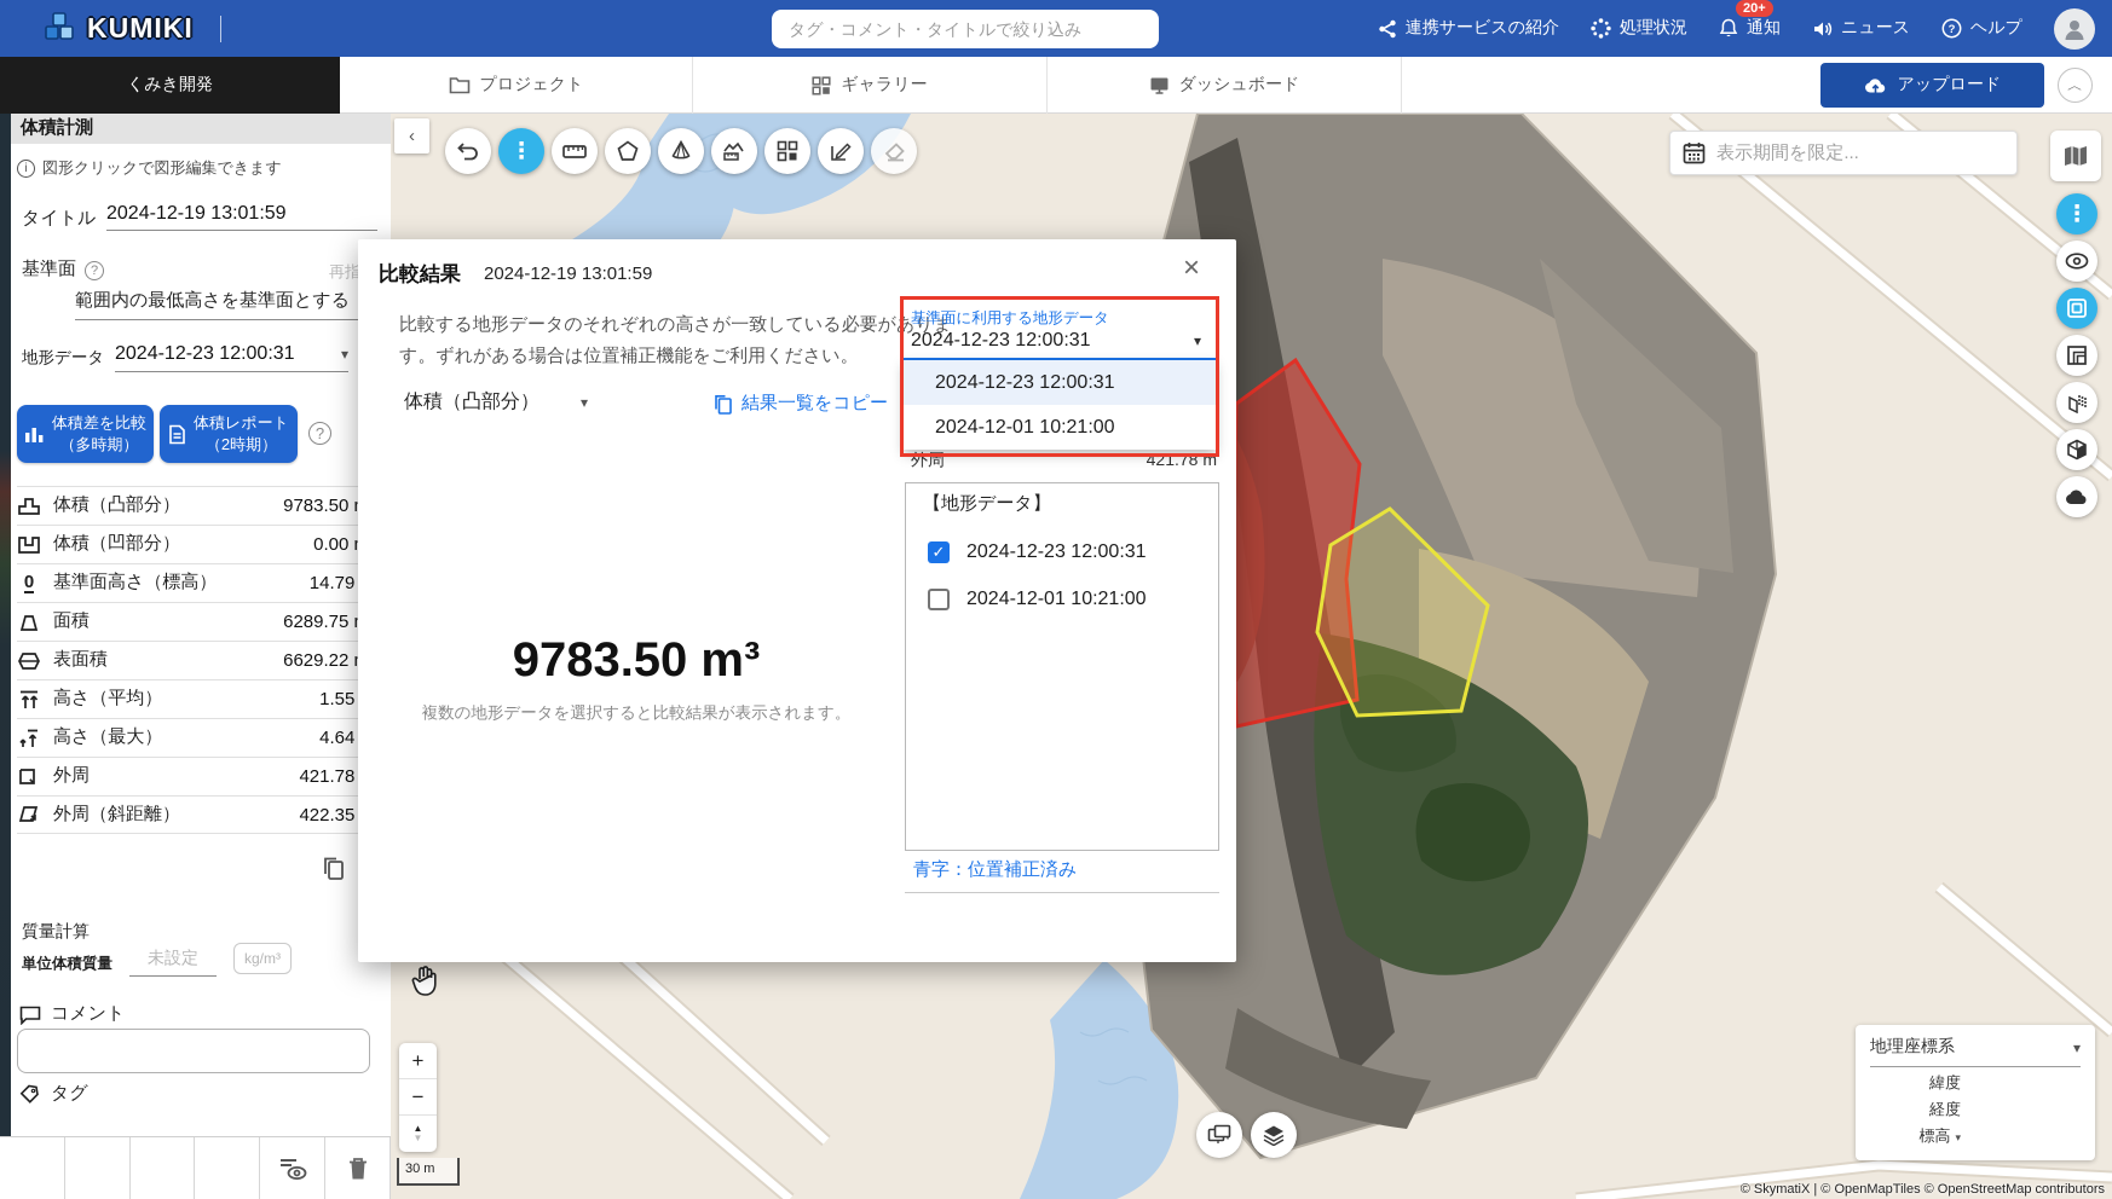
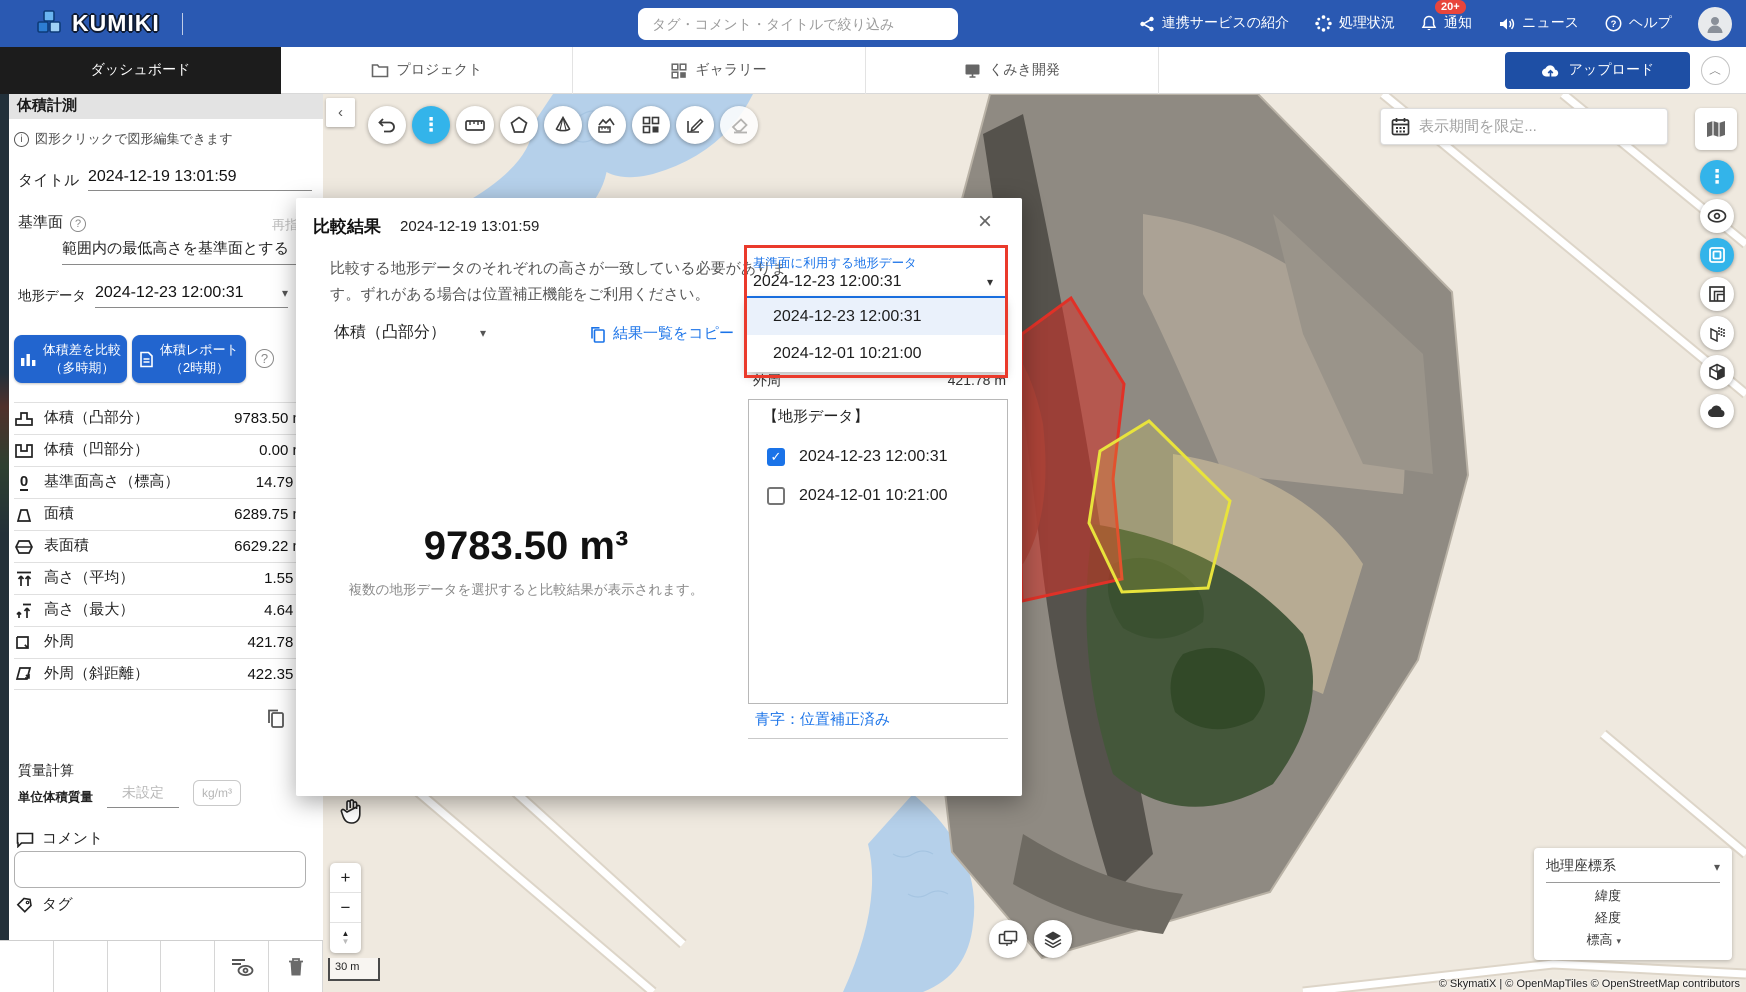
  KUMIKI
  タグ・コメント・タイトルで絞り込み
  連携サービスの紹介
  処理状況
  通知
  20+
  ニュース
  ?
  ヘルプ
- くみき開発
+ ダッシュボード
  プロジェクト
  ギャラリー
- ダッシュボード
+ くみき開発
  アップロード
  ︿
  体積計測
  i
  図形クリックで図形編集できます
  タイトル
  2024-12-19 13:01:59
  基準面
  ?
  範囲内の最低高さを基準面とする
  地形データ
  2024-12-23 12:00:31
  ▾
  体積差を比較
  （多時期）
  体積レポート
  （2時期）
  ?
  体積（凸部分）
  9783.50
  体積（凹部分）
  0
  基準面高さ（標高）
  14.79
  面積
  6289.75
  表面積
  6629.22
  高さ（平均）
  1.55
  高さ（最大）
  4.64
  外周
  421.78
  外周（斜距離）
  422.35
  質量計算
  単位体積質量
  未設定
  kg/m³
  コメント
  タグ
  ‹
  ⋮
  表示期間を限定...
  ⋮
  +
  −
  ▲
  ▼
  30 m
  地理座標系
  ▾
  緯度
  経度
  標高 ▾
  © SkymatiX | © OpenMapTiles © OpenStreetMap contributors
  比較結果
  2024-12-19 13:01:59
  ×
  比較する地形データのそれぞれの高さが一致している必要があります。ずれがある場合は位置補正機能をご利用ください。
  体積（凸部分）
  ▾
  結果一覧をコピー
  9783.50 m³
  複数の地形データを選択すると比較結果が表示されます。
  外周
  421.78 m
  基準面に利用する地形データ
  2024-12-23 12:00:31
  ▾
  2024-12-23 12:00:31
  2024-12-01 10:21:00
  【地形データ】
  2024-12-23 12:00:31
  2024-12-01 10:21:00
  青字：位置補正済み
